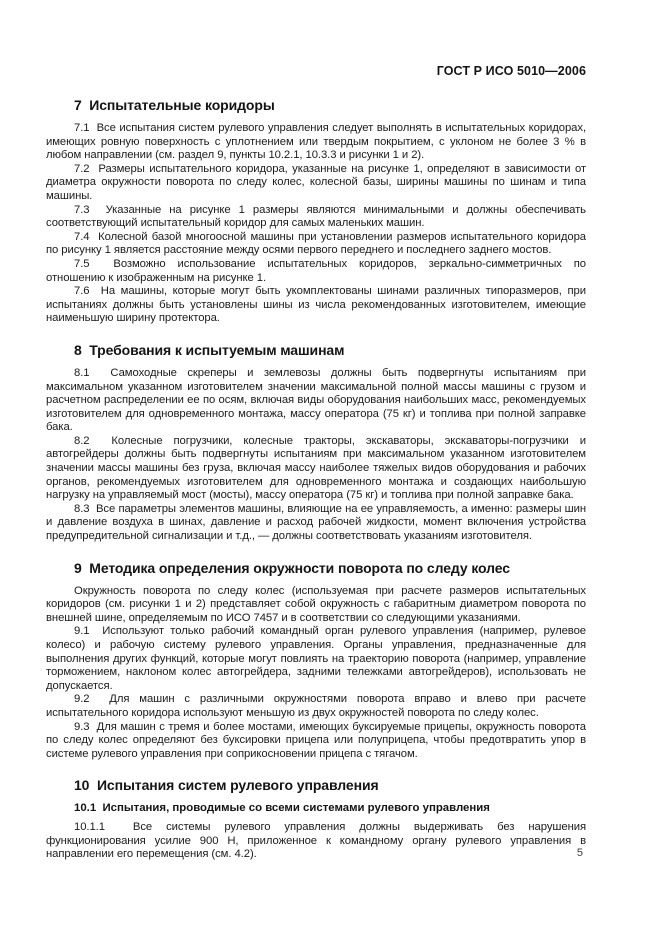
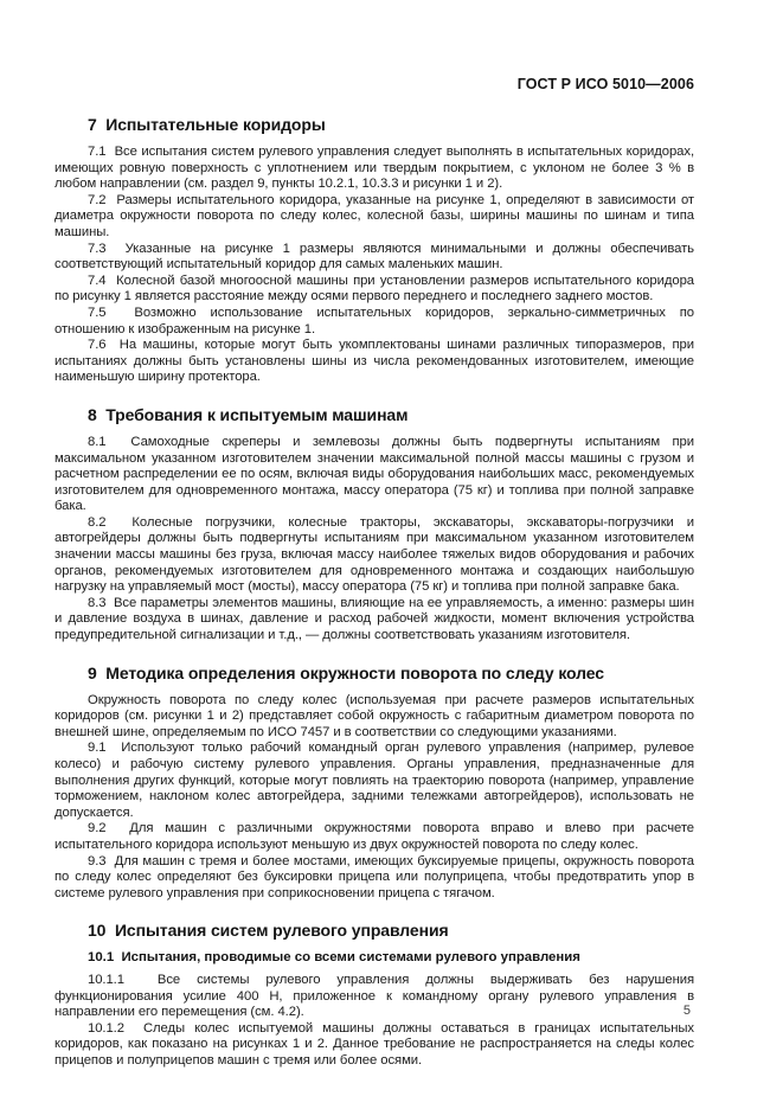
  ГОСТ Р ИСО 5010—2006
  7 Испытательные коридоры
  7.1 Все испытания систем рулевого управления следует выполнять в испытательных коридорах, имеющих ровную поверхность с уплотнением или твердым покрытием, с уклоном не более 3 % в любом направлении (см. раздел 9, пункты 10.2.1, 10.3.3 и рисунки 1 и 2).
  7.2 Размеры испытательного коридора, указанные на рисунке 1, определяют в зависимости от диаметра окружности поворота по следу колес, колесной базы, ширины машины по шинам и типа машины.
  7.3 Указанные на рисунке 1 размеры являются минимальными и должны обеспечивать соответствующий испытательный коридор для самых маленьких машин.
  7.4 Колесной базой многоосной машины при установлении размеров испытательного коридора по рисунку 1 является расстояние между осями первого переднего и последнего заднего мостов.
  7.5 Возможно использование испытательных коридоров, зеркально-симметричных по отношению к изображенным на рисунке 1.
  7.6 На машины, которые могут быть укомплектованы шинами различных типоразмеров, при испытаниях должны быть установлены шины из числа рекомендованных изготовителем, имеющие наименьшую ширину протектора.
  8 Требования к испытуемым машинам
  8.1 Самоходные скреперы и землевозы должны быть подвергнуты испытаниям при максимальном указанном изготовителем значении максимальной полной массы машины с грузом и расчетном распределении ее по осям, включая виды оборудования наибольших масс, рекомендуемых изготовителем для одновременного монтажа, массу оператора (75 кг) и топлива при полной заправке бака.
  8.2 Колесные погрузчики, колесные тракторы, экскаваторы, экскаваторы-погрузчики и автогрейдеры должны быть подвергнуты испытаниям при максимальном указанном изготовителем значении массы машины без груза, включая массу наиболее тяжелых видов оборудования и рабочих органов, рекомендуемых изготовителем для одновременного монтажа и создающих наибольшую нагрузку на управляемый мост (мосты), массу оператора (75 кг) и топлива при полной заправке бака.
  8.3 Все параметры элементов машины, влияющие на ее управляемость, а именно: размеры шин и давление воздуха в шинах, давление и расход рабочей жидкости, момент включения устройства предупредительной сигнализации и т.д., — должны соответствовать указаниям изготовителя.
  9 Методика определения окружности поворота по следу колес
  Окружность поворота по следу колес (используемая при расчете размеров испытательных коридоров (см. рисунки 1 и 2) представляет собой окружность с габаритным диаметром поворота по внешней шине, определяемым по ИСО 7457 и в соответствии со следующими указаниями.
  9.1 Используют только рабочий командный орган рулевого управления (например, рулевое колесо) и рабочую систему рулевого управления. Органы управления, предназначенные для выполнения других функций, которые могут повлиять на траекторию поворота (например, управление торможением, наклоном колес автогрейдера, задними тележками автогрейдеров), использовать не допускается.
  9.2 Для машин с различными окружностями поворота вправо и влево при расчете испытательного коридора используют меньшую из двух окружностей поворота по следу колес.
  9.3 Для машин с тремя и более мостами, имеющих буксируемые прицепы, окружность поворота по следу колес определяют без буксировки прицепа или полуприцепа, чтобы предотвратить упор в системе рулевого управления при соприкосновении прицепа с тягачом.
  10 Испытания систем рулевого управления
  10.1 Испытания, проводимые со всеми системами рулевого управления
- 10.1.1 Все системы рулевого управления должны выдерживать без нарушения функционирования усилие 900 Н, приложенное к командному органу рулевого управления в направлении его перемещения (см. 4.2).
+ 10.1.1 Все системы рулевого управления должны выдерживать без нарушения функционирования усилие 400 Н, приложенное к командному органу рулевого управления в направлении его перемещения (см. 4.2).
+ 10.1.2 Следы колес испытуемой машины должны оставаться в границах испытательных коридоров, как показано на рисунках 1 и 2. Данное требование не распространяется на следы колес прицепов и полуприцепов машин с тремя или более осями.
  5
